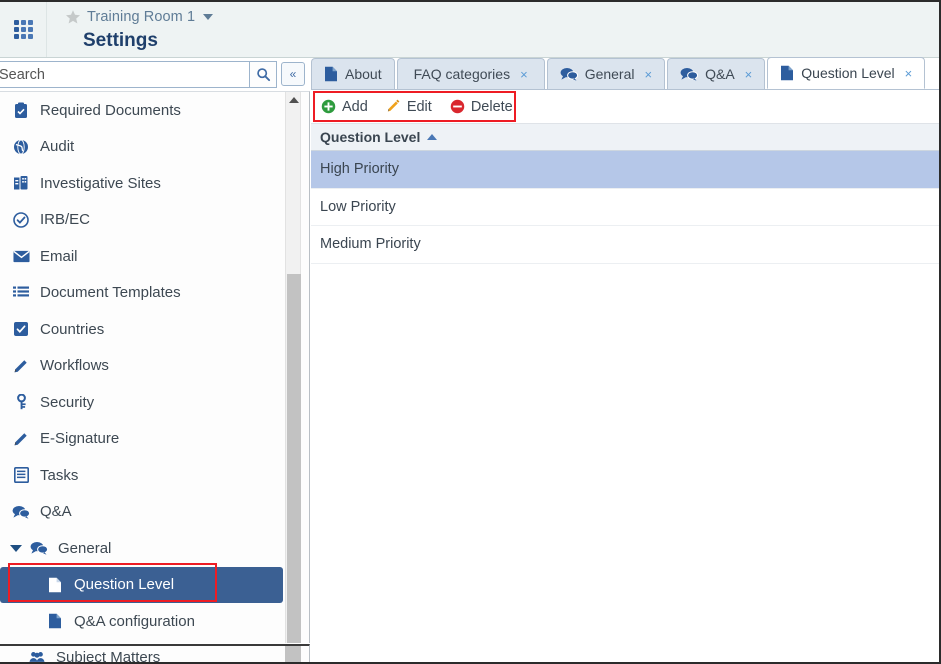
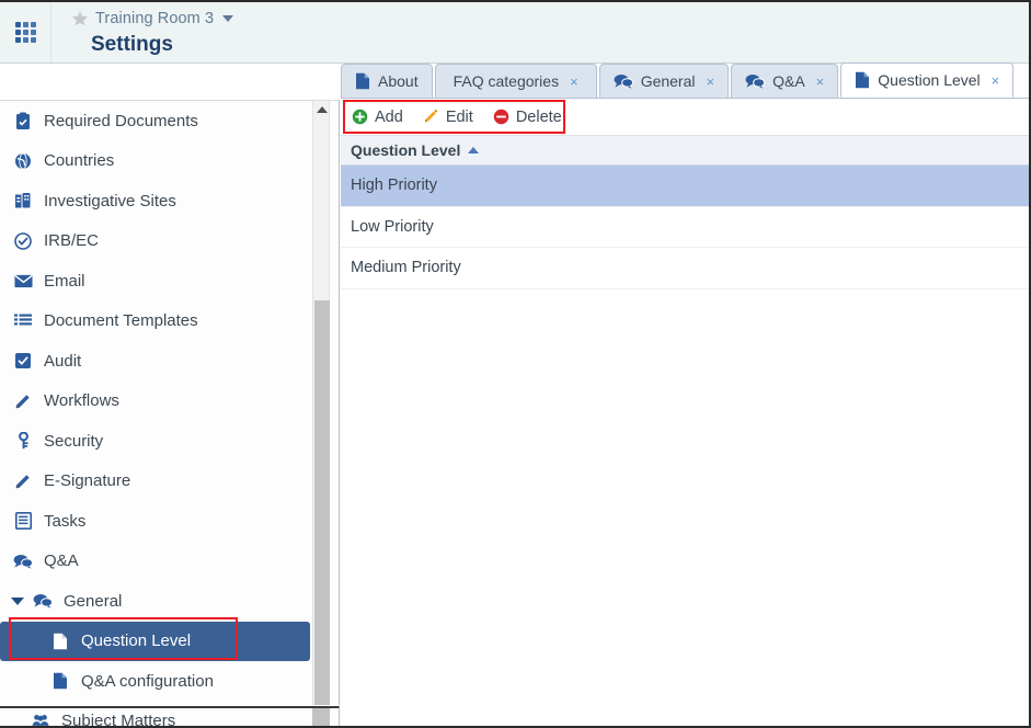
- Training Room 1
+ Training Room 3
  Settings
- Search
- «
  Required Documents
- Audit
+ Countries
  Investigative Sites
  IRB/EC
  Email
  Document Templates
- Countries
+ Audit
  Workflows
  Security
  E-Signature
  Tasks
  Q&A
  General
  Question Level
  Q&A configuration
  Subject Matters
  About
  FAQ categories
  ×
  General
  ×
  Q&A
  ×
  Question Level
  ×
  Add
  Edit
  Delete
  Question Level
  High Priority
  Low Priority
  Medium Priority
